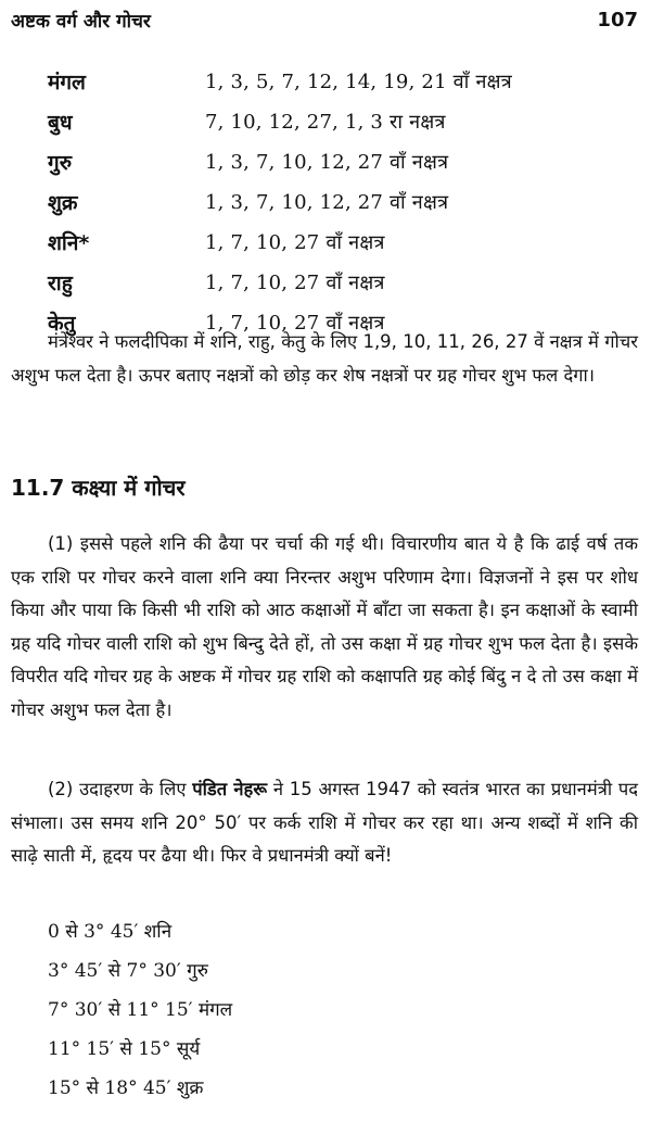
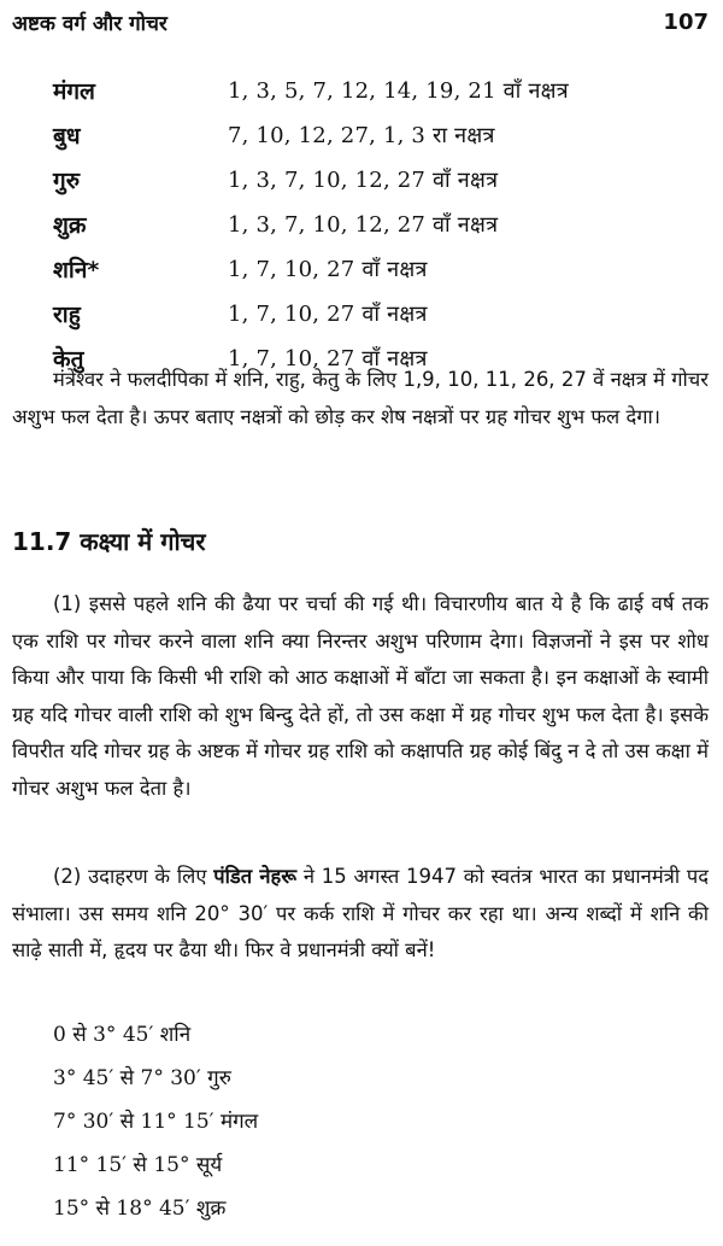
  अष्टक वर्ग और गोचर
  107
  मंगल
  1, 3, 5, 7, 12, 14, 19, 21 वाँ नक्षत्र
  बुध
  7, 10, 12, 27, 1, 3 रा नक्षत्र
  गुरु
  1, 3, 7, 10, 12, 27 वाँ नक्षत्र
  शुक्र
  1, 3, 7, 10, 12, 27 वाँ नक्षत्र
  शनि*
  1, 7, 10, 27 वाँ नक्षत्र
  राहु
  1, 7, 10, 27 वाँ नक्षत्र
  केतु
  1, 7, 10, 27 वाँ नक्षत्र
  मंत्रेश्वर ने फलदीपिका में शनि, राहु, केतु के लिए 1,9, 10, 11, 26, 27 वें नक्षत्र में गोचर अशुभ फल देता है। ऊपर बताए नक्षत्रों को छोड़ कर शेष नक्षत्रों पर ग्रह गोचर शुभ फल देगा।
  11.7 कक्ष्या में गोचर
  (1) इससे पहले शनि की ढैया पर चर्चा की गई थी। विचारणीय बात ये है कि ढाई वर्ष तक एक राशि पर गोचर करने वाला शनि क्या निरन्तर अशुभ परिणाम देगा। विज्ञजनों ने इस पर शोध किया और पाया कि किसी भी राशि को आठ कक्षाओं में बाँटा जा सकता है। इन कक्षाओं के स्वामी ग्रह यदि गोचर वाली राशि को शुभ बिन्दु देते हों, तो उस कक्षा में ग्रह गोचर शुभ फल देता है। इसके विपरीत यदि गोचर ग्रह के अष्टक में गोचर ग्रह राशि को कक्षापति ग्रह कोई बिंदु न दे तो उस कक्षा में गोचर अशुभ फल देता है।
- (2) उदाहरण के लिए पंडित नेहरू ने 15 अगस्त 1947 को स्वतंत्र भारत का प्रधानमंत्री पद संभाला। उस समय शनि 20° 50′ पर कर्क राशि में गोचर कर रहा था। अन्य शब्दों में शनि की साढ़े साती में, हृदय पर ढैया थी। फिर वे प्रधानमंत्री क्यों बनें!
+ (2) उदाहरण के लिए पंडित नेहरू ने 15 अगस्त 1947 को स्वतंत्र भारत का प्रधानमंत्री पद संभाला। उस समय शनि 20° 30′ पर कर्क राशि में गोचर कर रहा था। अन्य शब्दों में शनि की साढ़े साती में, हृदय पर ढैया थी। फिर वे प्रधानमंत्री क्यों बनें!
  0 से 3° 45′ शनि
  3° 45′ से 7° 30′ गुरु
  7° 30′ से 11° 15′ मंगल
  11° 15′ से 15° सूर्य
  15° से 18° 45′ शुक्र
